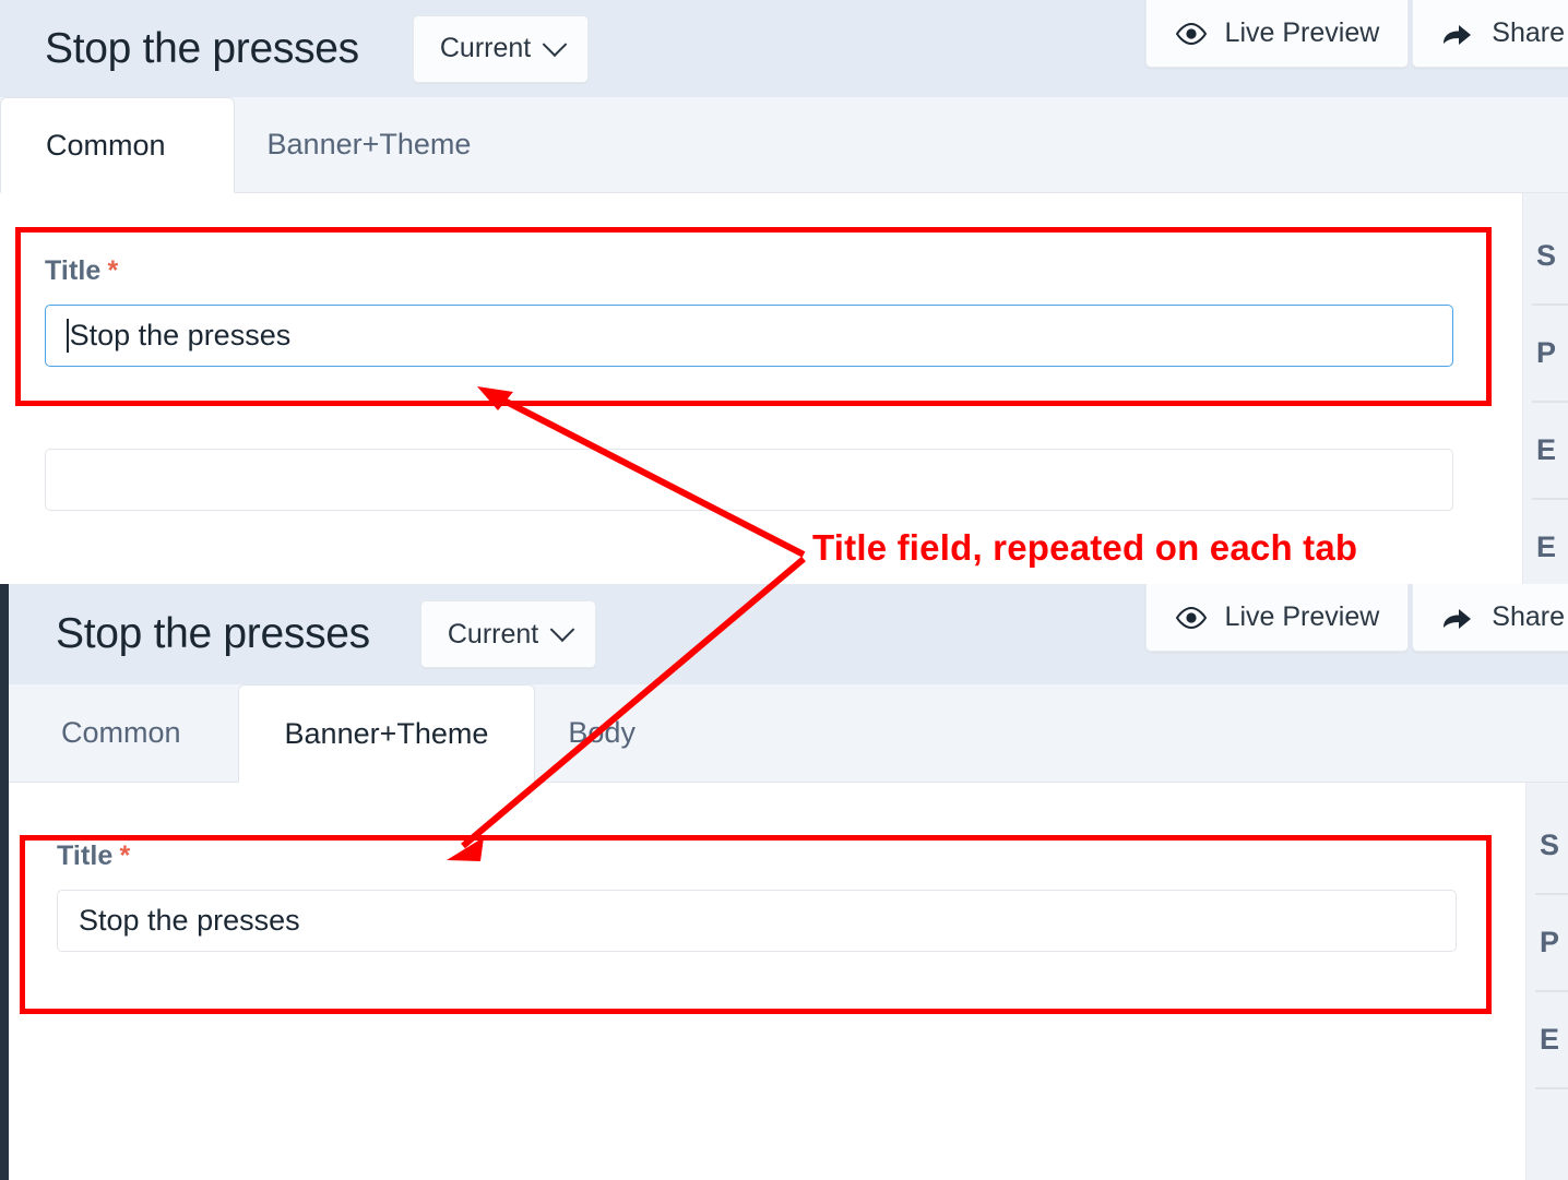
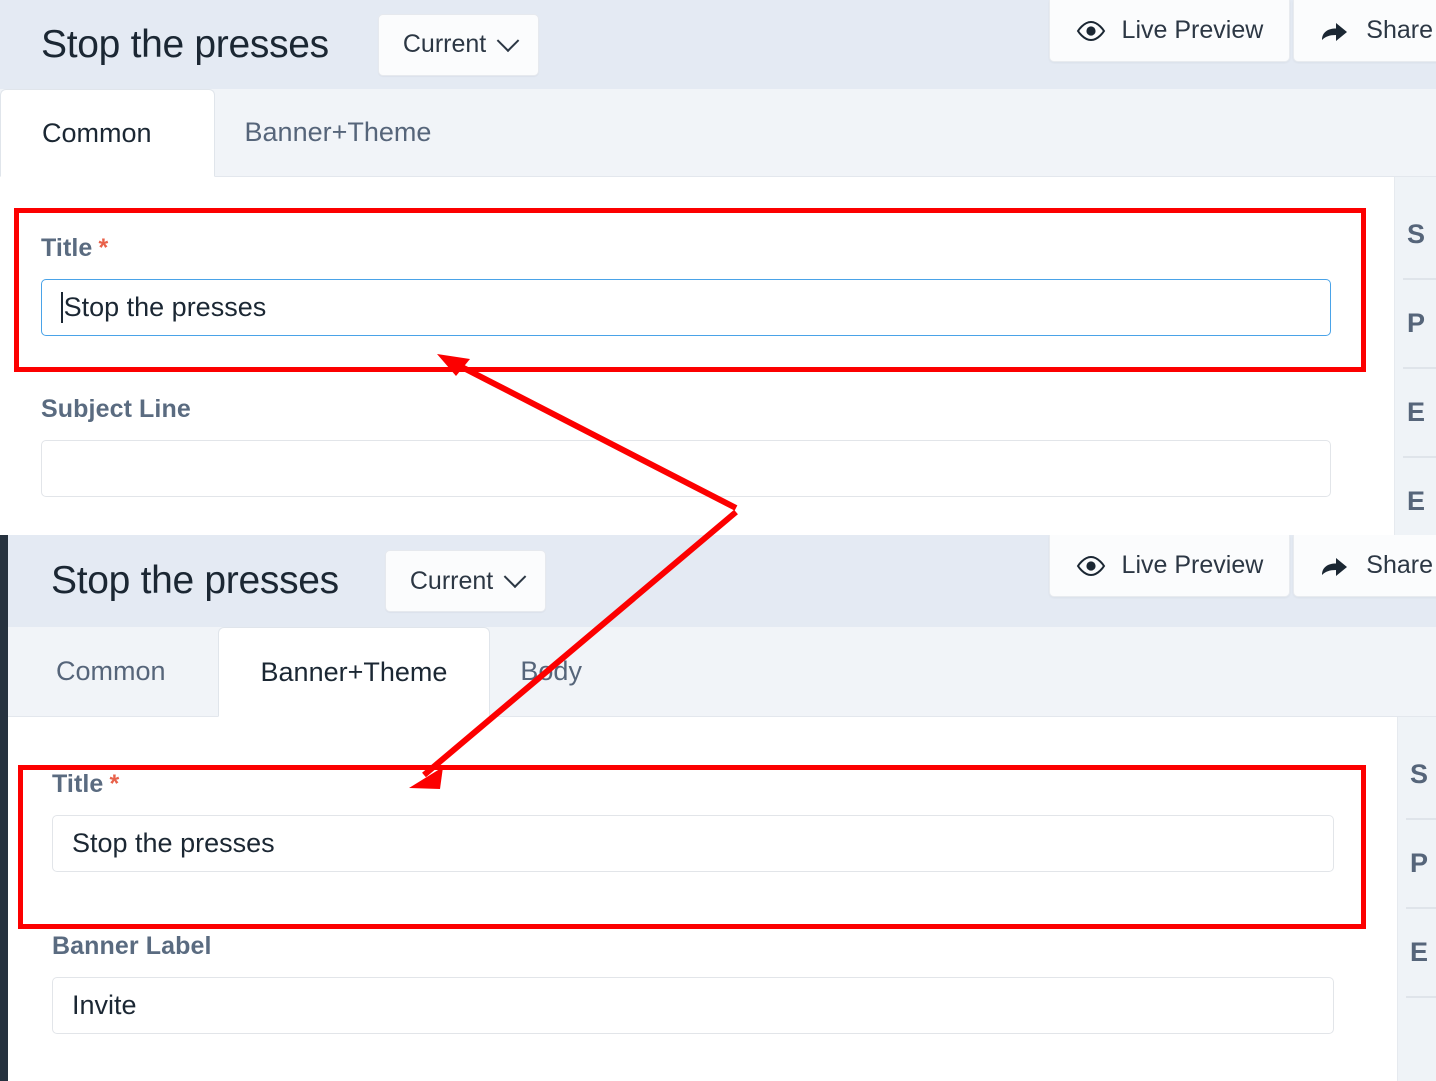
  Stop the presses
  Current
  Live Preview
  Share
  Common
  Banner+Theme
  Title *
  Stop the presses
+ Subject Line
  S
  P
  E
  E
  Stop the presses
  Current
  Live Preview
  Share
  Common
  Banner+Theme
  Bdy
  Title *
  Stop the presses
+ Banner Label
+ Invite
  S
  P
  E
- Title field, repeated on each tab
